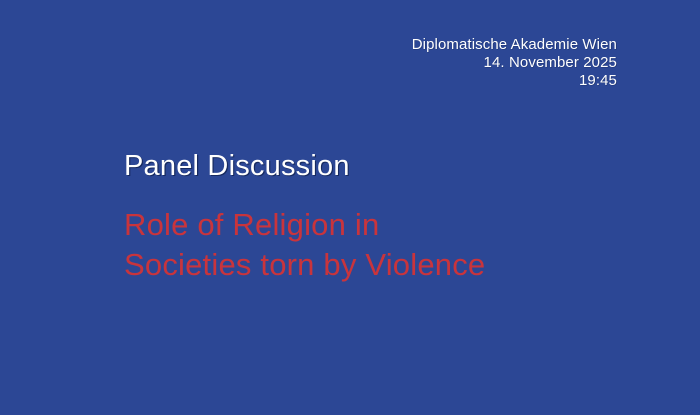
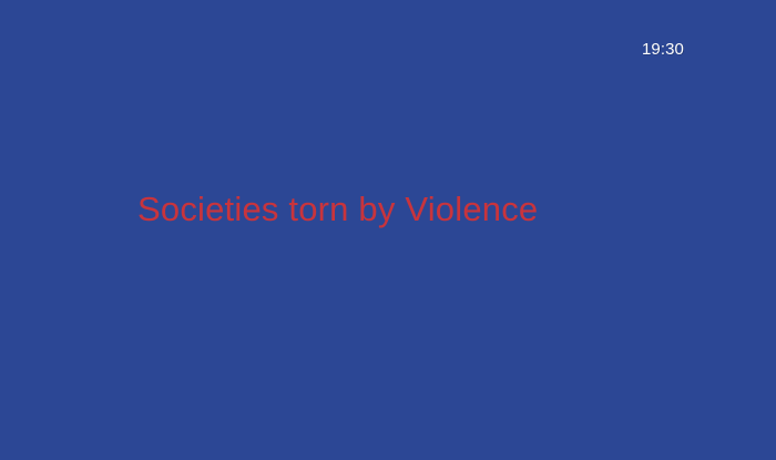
- Diplomatische Akademie Wien
- 14. November 2025
- 19:45
+ 19:30
- Panel Discussion
- Role of Religion in
  Societies torn by Violence
